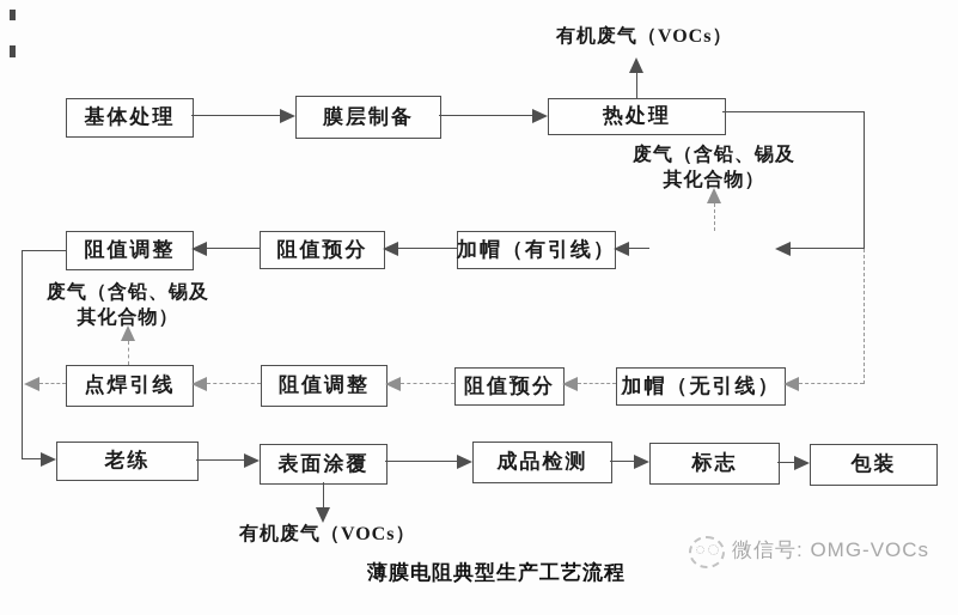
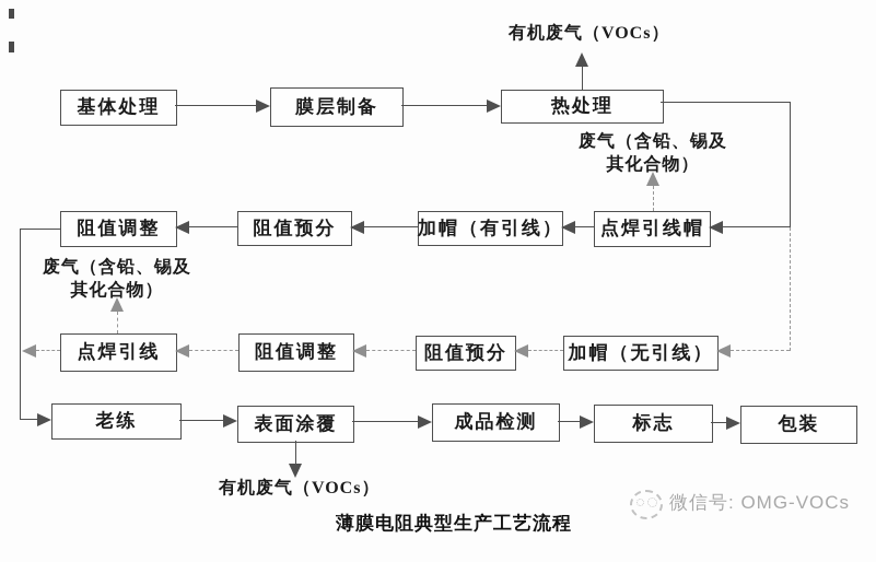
  基体处理
  膜层制备
  热处理
  阻值调整
  阻值预分
  加帽（有引线）
+ 点焊引线帽
  点焊引线
  阻值调整
  阻值预分
  加帽（无引线）
  老练
  表面涂覆
  成品检测
  标志
  包装
  有机废气（VOCs）
  废气（含铅、锡及
  其化合物）
  废气（含铅、锡及
  其化合物）
  有机废气（VOCs）
  薄膜电阻典型生产工艺流程
  微信号: OMG-VOCs
